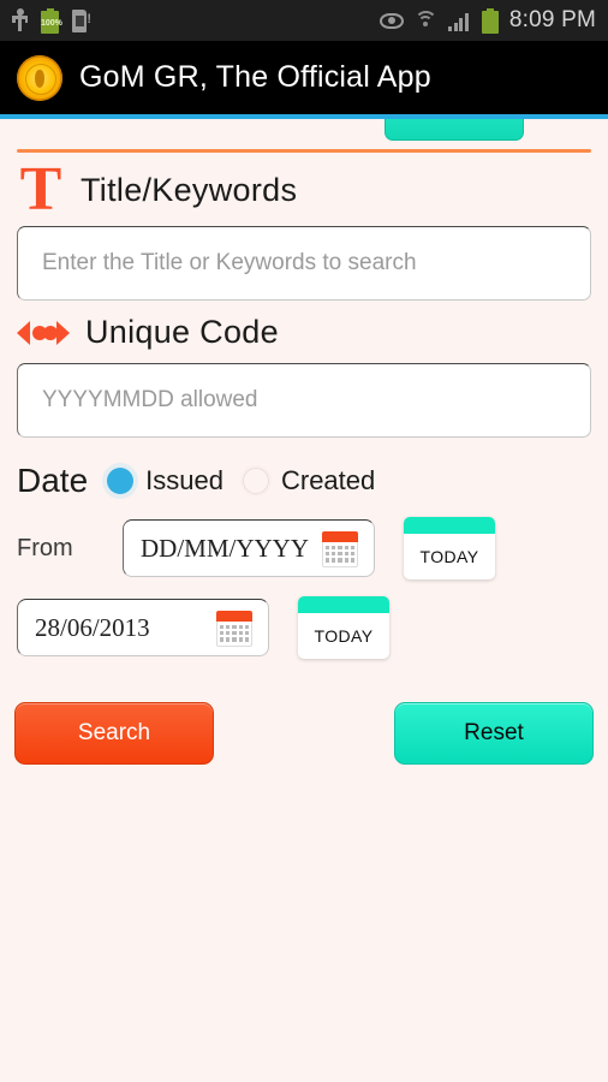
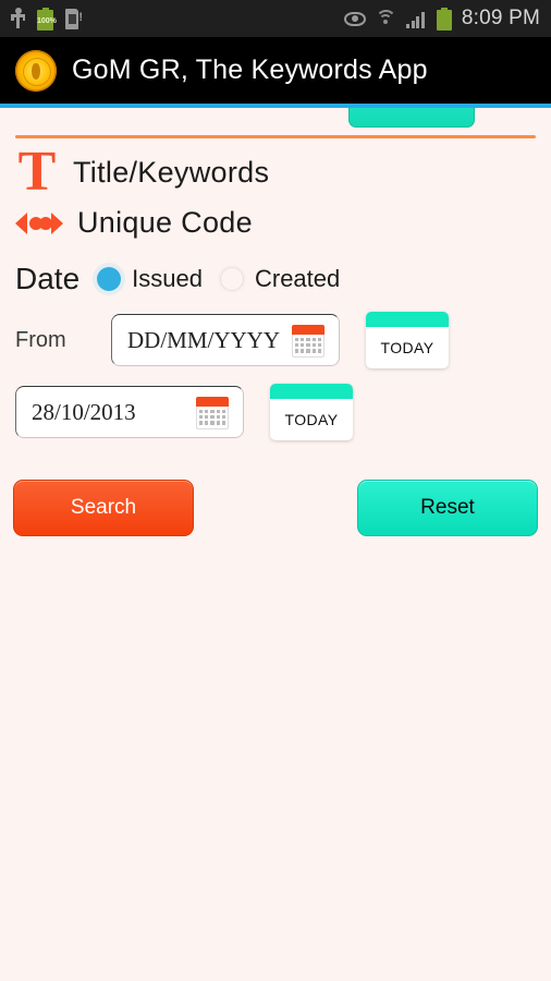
  !
  8:09 PM
- GoM GR, The Official App
+ GoM GR, The Keywords App
  T
  Title/Keywords
- Enter the Title or Keywords to search
  Unique Code
- YYYYMMDD allowed
  Date
  Issued
  Created
  From
  DD/MM/YYYY
  TODAY
- 28/06/2013
+ 28/10/2013
  TODAY
  Search
  Reset
